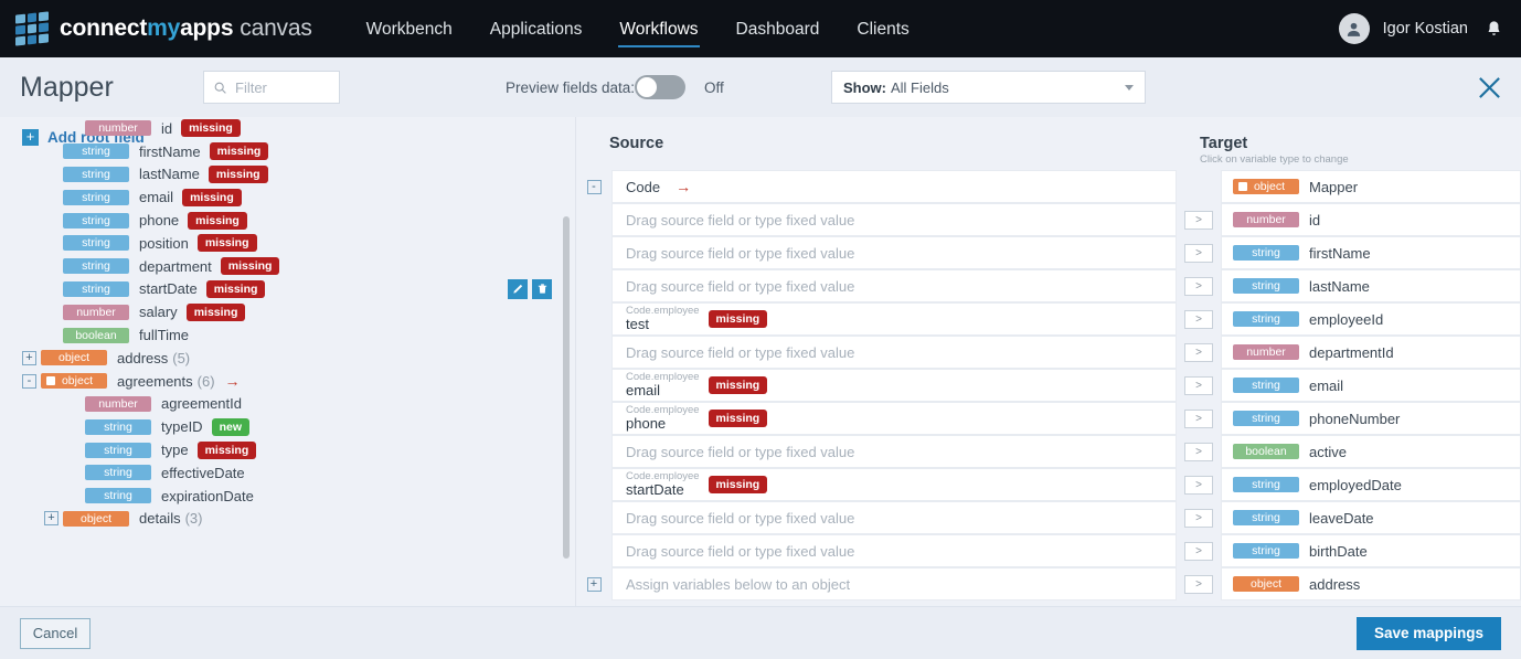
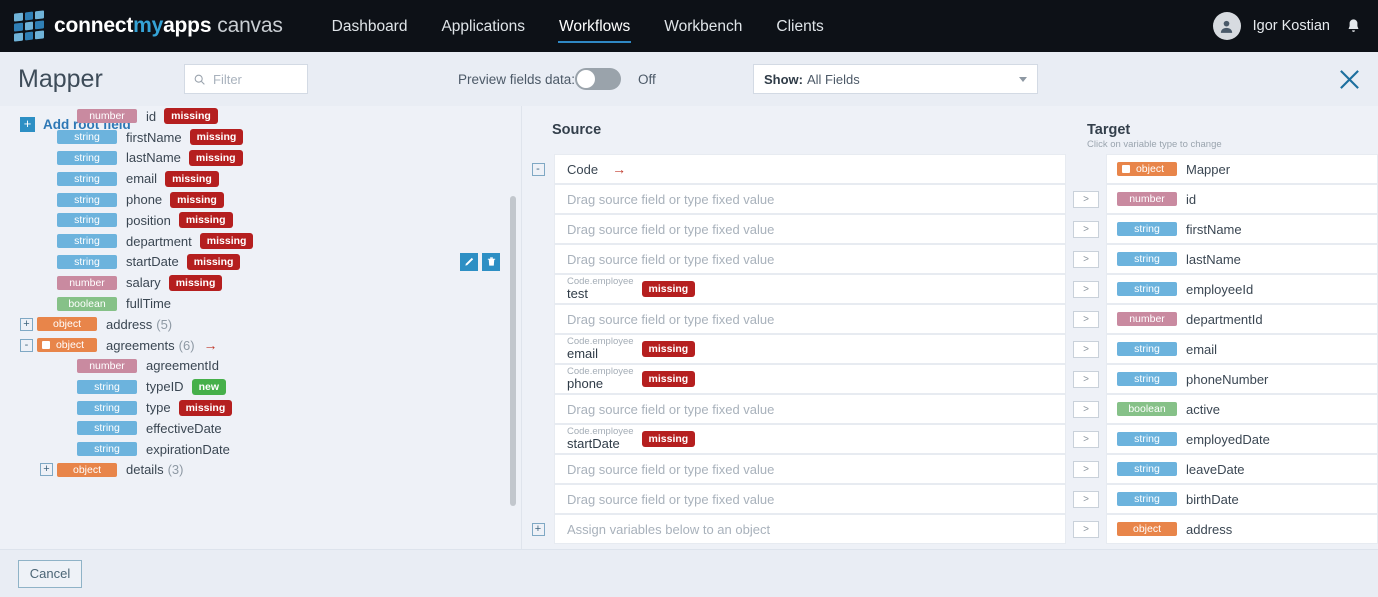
  connectmyapps canvas
- Workbench
+ Dashboard
  Applications
  Workflows
- Dashboard
+ Workbench
  Clients
  Igor Kostian
  Mapper
  Filter
  Preview fields data:
  Off
  Show:
  All Fields
  number
  id
  missing
  string
  firstName
  missing
  string
  lastName
  missing
  string
  email
  missing
  string
  phone
  missing
  string
  position
  missing
  string
  department
  missing
  string
  startDate
  missing
  number
  salary
  missing
  boolean
  fullTime
  +
  object
  address
  (5)
  -
  object
  agreements
  (6)
  →
  number
  agreementId
  string
  typeID
  new
  string
  type
  missing
  string
  effectiveDate
  string
  expirationDate
  +
  object
  details
  (3)
  +
  Add root field
  Source
  Target
  Click on variable type to change
  -
  Code
  →
  object
  Mapper
  Drag source field or type fixed value
  >
  number
  id
  Drag source field or type fixed value
  >
  string
  firstName
  Drag source field or type fixed value
  >
  string
  lastName
  Code.employee
  test
  missing
  >
  string
  employeeId
  Drag source field or type fixed value
  >
  number
  departmentId
  Code.employee
  email
  missing
  >
  string
  email
  Code.employee
  phone
  missing
  >
  string
  phoneNumber
  Drag source field or type fixed value
  >
  boolean
  active
  Code.employee
  startDate
  missing
  >
  string
  employedDate
  Drag source field or type fixed value
  >
  string
  leaveDate
  Drag source field or type fixed value
  >
  string
  birthDate
  +
  Assign variables below to an object
  >
  object
  address
  Cancel
- Save mappings
